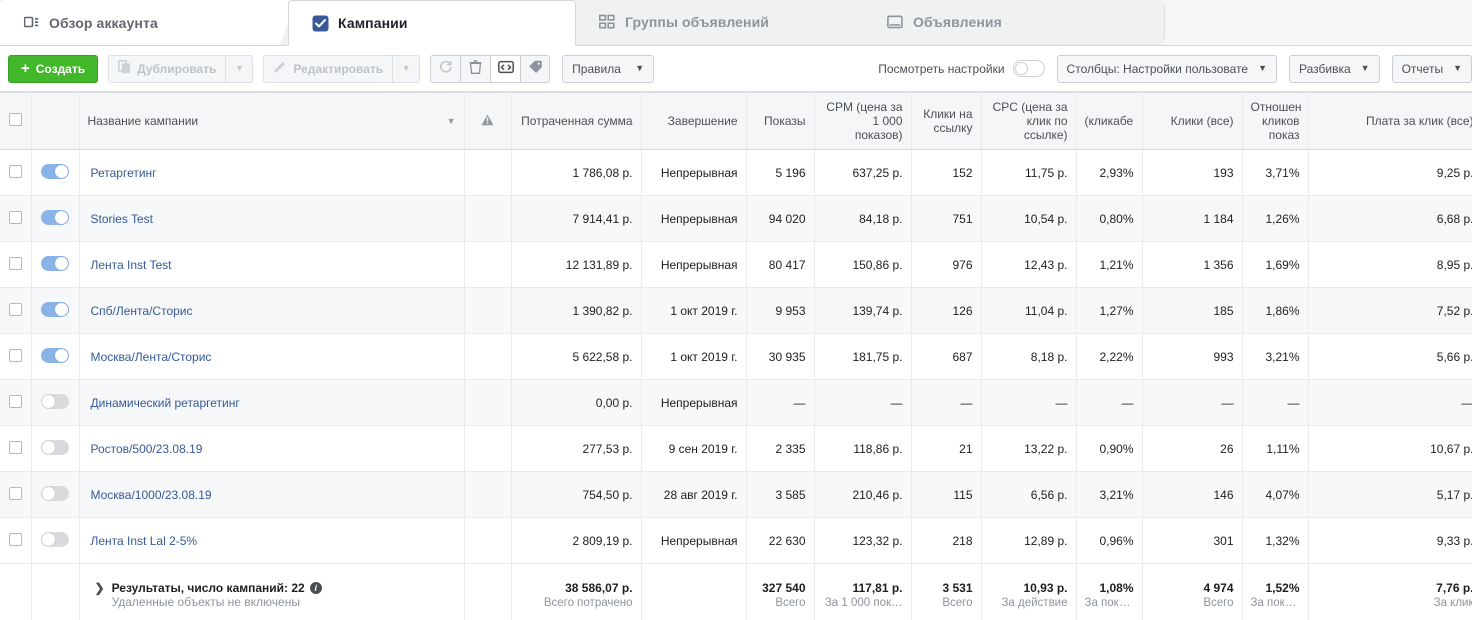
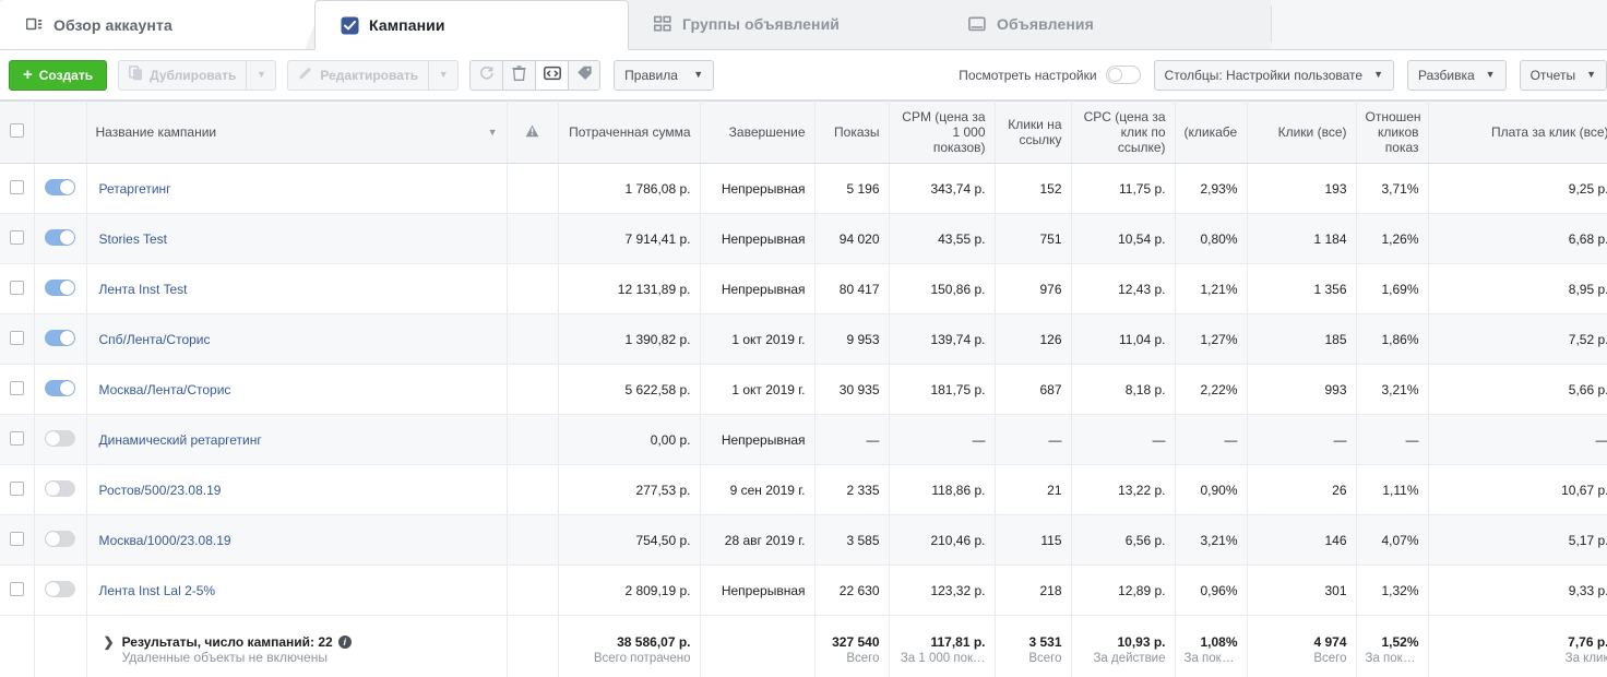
  Обзор аккаунта
  Кампании
  Группы объявлений
  Объявления
  +
  Создать
  Дублировать
  ▼
  Редактировать
  ▼
  Правила
  ▼
  Посмотреть настройки
  Столбцы: Настройки пользовате
  ▼
  Разбивка
  ▼
  Отчеты
  ▼
  		Название кампании ▼		Потраченная сумма	Завершение	Показы	CPM (цена за 1 000 показов)	Клики на ссылку	CPC (цена за клик по ссылке)	(кликабе	Клики (все)	Отношен кликов показ	Плата за клик (все
- 		Ретаргетинг		1 786,08 р.	Непрерывная	5 196	637,25 р.	152	11,75 р.	2,93%	193	3,71%	9,25 р
+ 		Ретаргетинг		1 786,08 р.	Непрерывная	5 196	343,74 р.	152	11,75 р.	2,93%	193	3,71%	9,25 р
- 		Stories Test		7 914,41 р.	Непрерывная	94 020	84,18 р.	751	10,54 р.	0,80%	1 184	1,26%	6,68 р
+ 		Stories Test		7 914,41 р.	Непрерывная	94 020	43,55 р.	751	10,54 р.	0,80%	1 184	1,26%	6,68 р
  		Лента Inst Test		12 131,89 р.	Непрерывная	80 417	150,86 р.	976	12,43 р.	1,21%	1 356	1,69%	8,95 р
  		Спб/Лента/Сторис		1 390,82 р.	1 окт 2019 г.	9 953	139,74 р.	126	11,04 р.	1,27%	185	1,86%	7,52 р
  		Москва/Лента/Сторис		5 622,58 р.	1 окт 2019 г.	30 935	181,75 р.	687	8,18 р.	2,22%	993	3,21%	5,66 р
  		Динамический ретаргетинг		0,00 р.	Непрерывная	—	—	—	—	—	—	—	—
  		Ростов/500/23.08.19		277,53 р.	9 сен 2019 г.	2 335	118,86 р.	21	13,22 р.	0,90%	26	1,11%	10,67 р
  		Москва/1000/23.08.19		754,50 р.	28 авг 2019 г.	3 585	210,46 р.	115	6,56 р.	3,21%	146	4,07%	5,17 р
  		Лента Inst Lal 2-5%		2 809,19 р.	Непрерывная	22 630	123,32 р.	218	12,89 р.	0,96%	301	1,32%	9,33 р
  		❯ Результаты, число кампаний: 22 i Удаленные объекты не включены		38 586,07 р. Всего потрачено		327 540 Всего	117,81 р. За 1 000 пок…	3 531 Всего	10,93 р. За действие	1,08% За показ	4 974 Всего	1,52% За показ	7,76 р За клик
